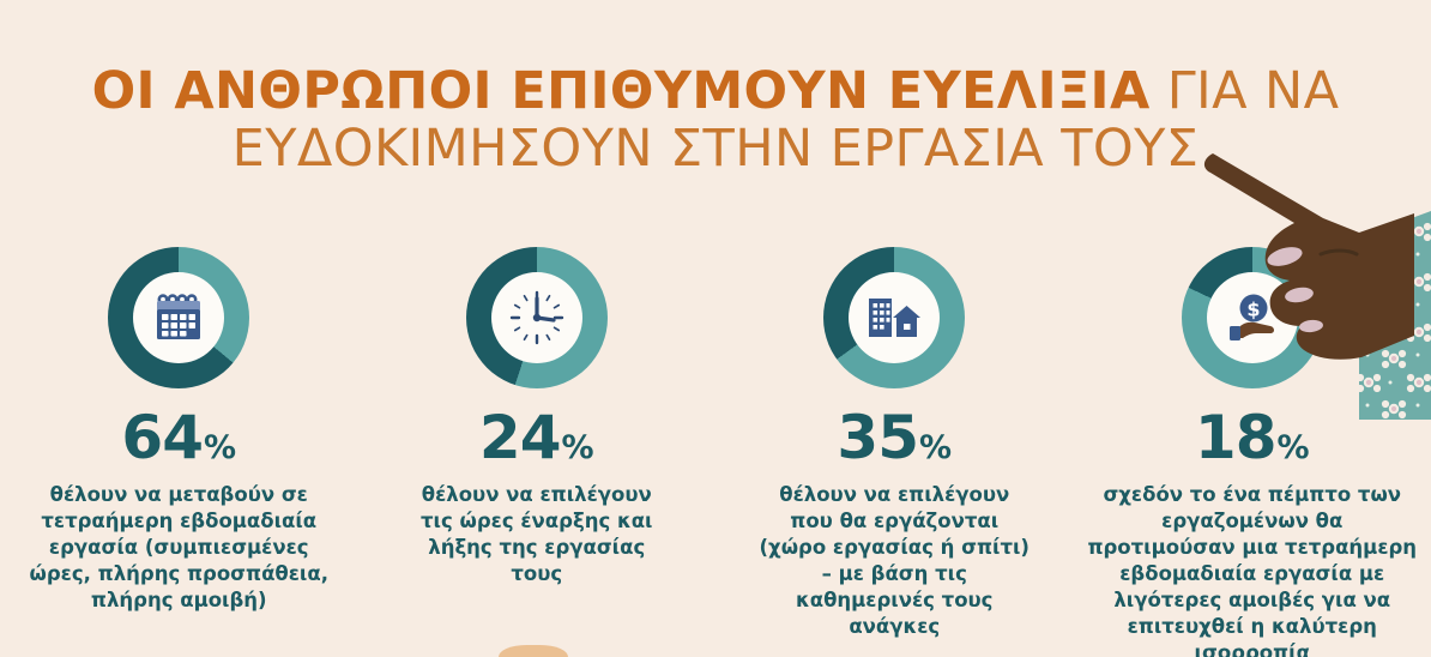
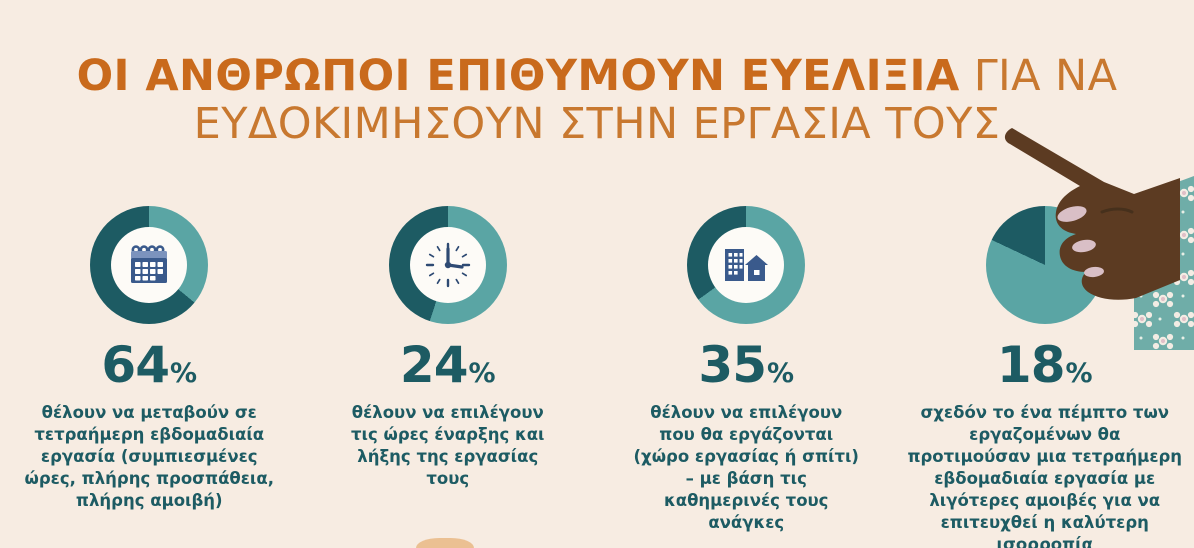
  ΟΙ ΑΝΘΡΩΠΟΙ ΕΠΙΘΥΜΟΥΝ ΕΥΕΛΙΞΙΑ ΓΙΑ ΝΑ
  ΕΥΔΟΚΙΜΗΣΟΥΝ ΣΤΗΝ ΕΡΓΑΣΙΑ ΤΟΥΣ
  64%
  θέλουν να μεταβούν σε τετραήμερη εβδομαδιαία εργασία (συμπιεσμένες ώρες, πλήρης προσπάθεια, πλήρης αμοιβή)
  24%
  θέλουν να επιλέγουν τις ώρες έναρξης και λήξης της εργασίας τους
  35%
  θέλουν να επιλέγουν που θα εργάζονται (χώρο εργασίας ή σπίτι) – με βάση τις καθημερινές τους ανάγκες
- $
  18%
  σχεδόν το ένα πέμπτο των εργαζομένων θα προτιμούσαν μια τετραήμερη εβδομαδιαία εργασία με λιγότερες αμοιβές για να επιτευχθεί η καλύτερη ισορροπία
